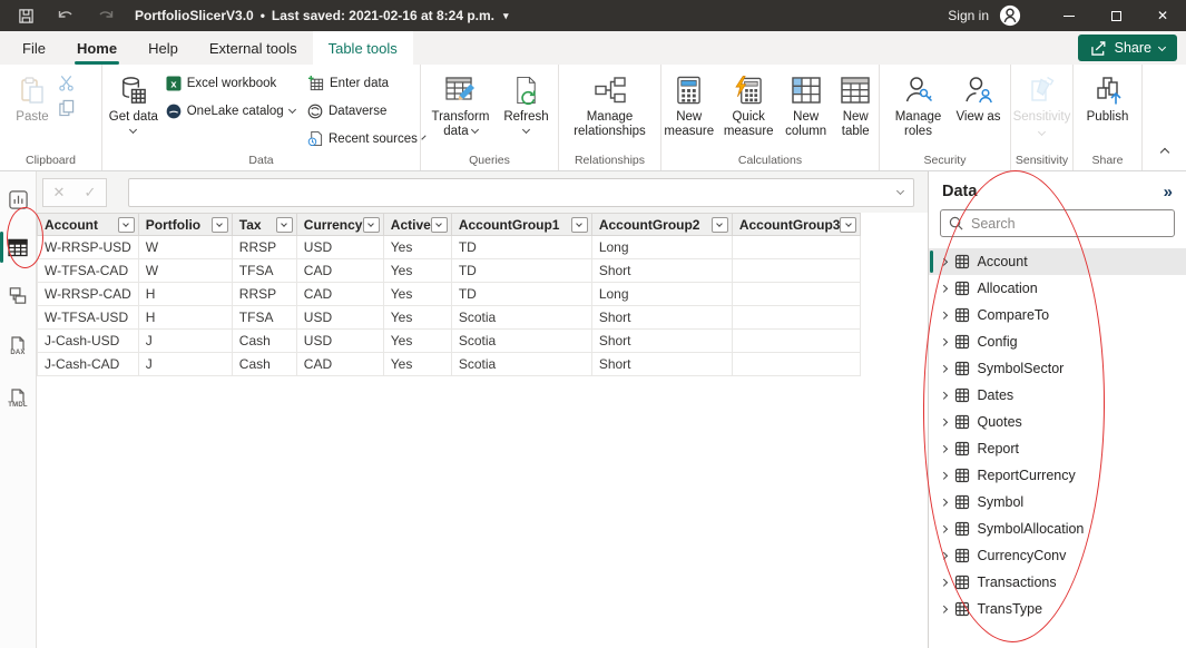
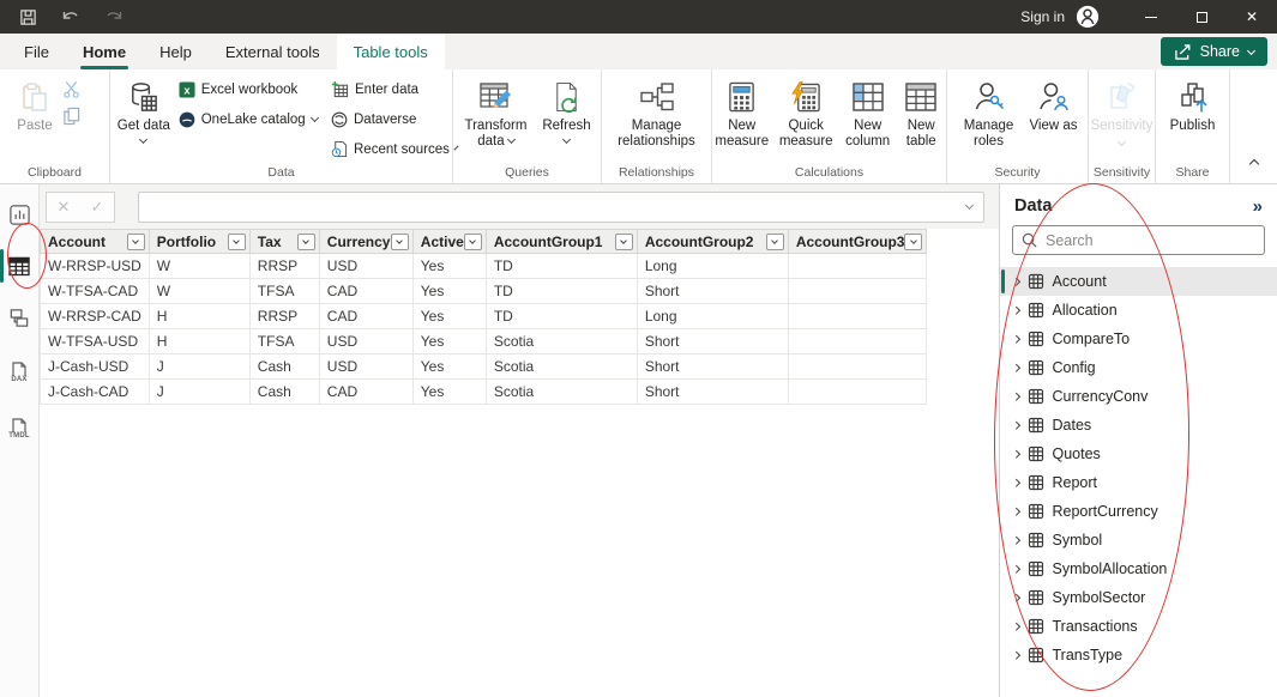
- PortfolioSlicerV3.0
- •
- Last saved: 2021-02-16 at 8:24 p.m.
- ▾
  Sign in
  ✕
  File
  Home
  Help
  External tools
  Table tools
  Share
  Paste
  Clipboard
  Get data
  x
  Excel workbook
  OneLake catalog
  Enter data
  Dataverse
  Recent sources
  Data
  Transform data
  Refresh
  Queries
  Manage relationships
  Relationships
  New measure
  Quick measure
  New column
  New table
  Calculations
  Manage roles
  View as
  Security
  Sensitivity
  Sensitivity
  Publish
  Share
  ✕
  ✓
  Account	Portfolio	Tax	Currency	Active	AccountGroup1	AccountGroup2	AccountGroup3
  W-RRSP-USD	W	RRSP	USD	Yes	TD	Long
  W-TFSA-CAD	W	TFSA	CAD	Yes	TD	Short
  W-RRSP-CAD	H	RRSP	CAD	Yes	TD	Long
  W-TFSA-USD	H	TFSA	USD	Yes	Scotia	Short
  J-Cash-USD	J	Cash	USD	Yes	Scotia	Short
  J-Cash-CAD	J	Cash	CAD	Yes	Scotia	Short
  Data
  »
  Search
  Account
  Allocation
  CompareTo
  Config
- SymbolSector
+ CurrencyConv
  Dates
  Quotes
  Report
  ReportCurrency
  Symbol
  SymbolAllocation
- CurrencyConv
+ SymbolSector
  Transactions
  TransType
